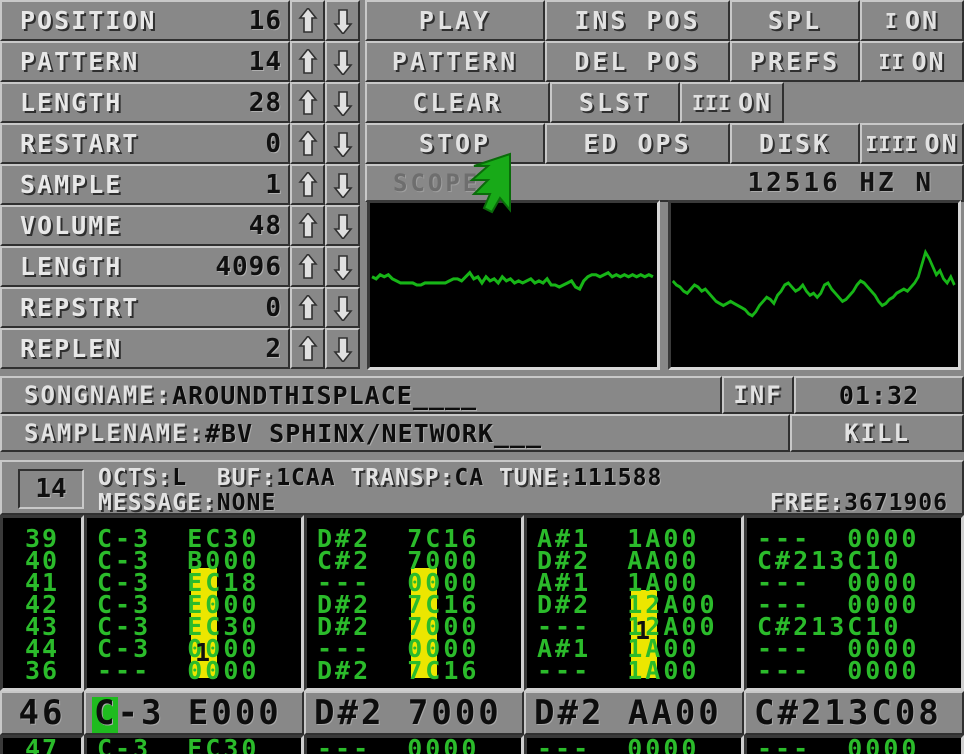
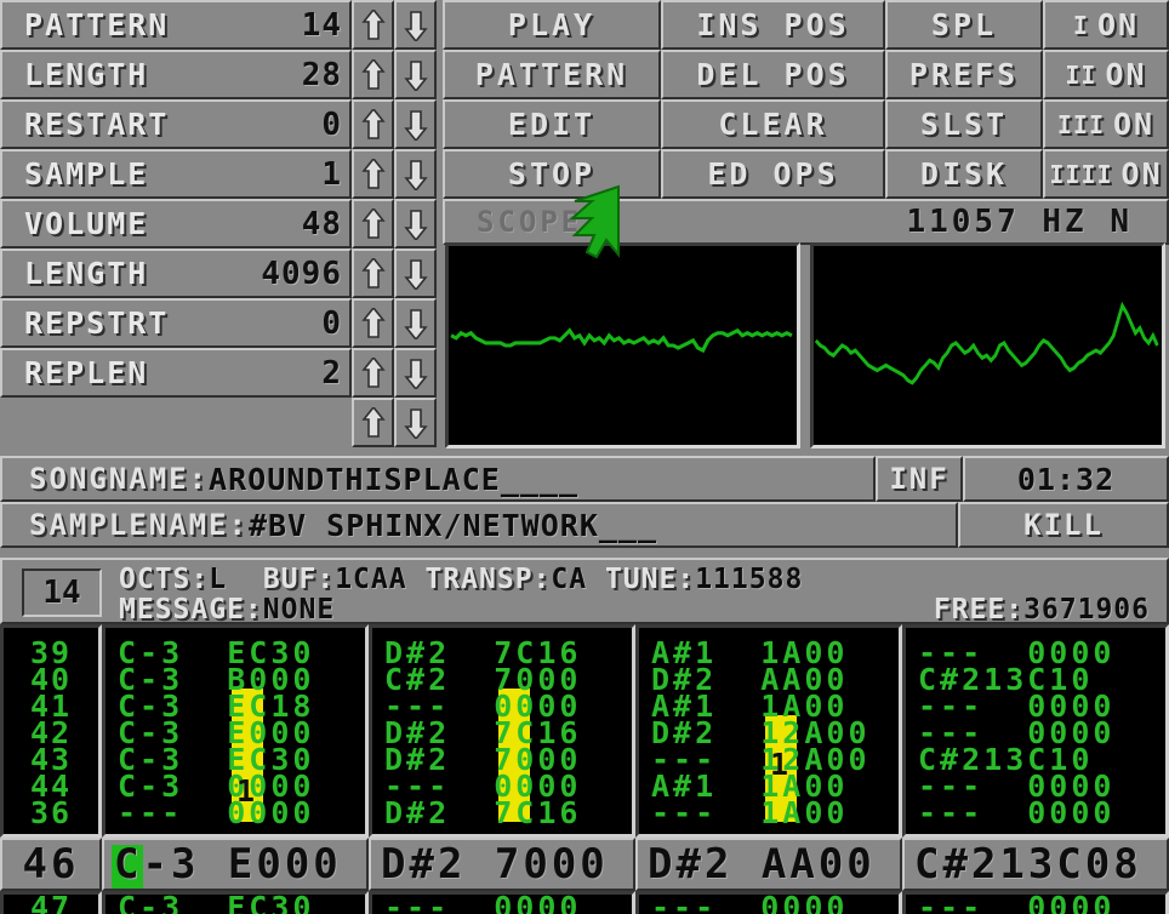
- POSITION
- 16
  PATTERN
  14
  LENGTH
  28
  RESTART
  0
  SAMPLE
  1
  VOLUME
  48
  LENGTH
  4096
  REPSTRT
  0
  REPLEN
  2
  PLAY
  INS POS
  SPL
  I
  ON
  PATTERN
  DEL POS
  PREFS
  II
  ON
+ EDIT
  CLEAR
  SLST
  III
  ON
  STOP
  ED OPS
  DISK
  IIII
  ON
  SCOPE
- 12516 HZ N
+ 11057 HZ N
  SONGNAME:
  AROUNDTHISPLACE____
  INF
  01:32
  SAMPLENAME:
  #BV SPHINX/NETWORK___
  KILL
  14
  OCTS:L BUF:1CAA TRANSP:CA TUNE:111588
  MESSAGE:NONE
  FREE:3671906
  39
  40
  41
  42
  43
  44
  36
  1
  C-3 EC30
  C-3 B000
  C-3 EC18
  C-3 E000
  C-3 EC30
  C-3 0000
  --- 0000
  D#2 7C16
  C#2 7000
  --- 0000
  D#2 7C16
  D#2 7000
  --- 0000
  D#2 7C16
  1
  A#1 1A00
  D#2 AA00
  A#1 1A00
  D#2 12A00
  --- 12A00
  A#1 1A00
  --- 1A00
  --- 0000
  C#213C10
  --- 0000
  --- 0000
  C#213C10
  --- 0000
  --- 0000
  46
  C-3 E000
  D#2 7000
  D#2 AA00
  C#213C08
  47
  C-3 EC30
  --- 0000
  --- 0000
  --- 0000
